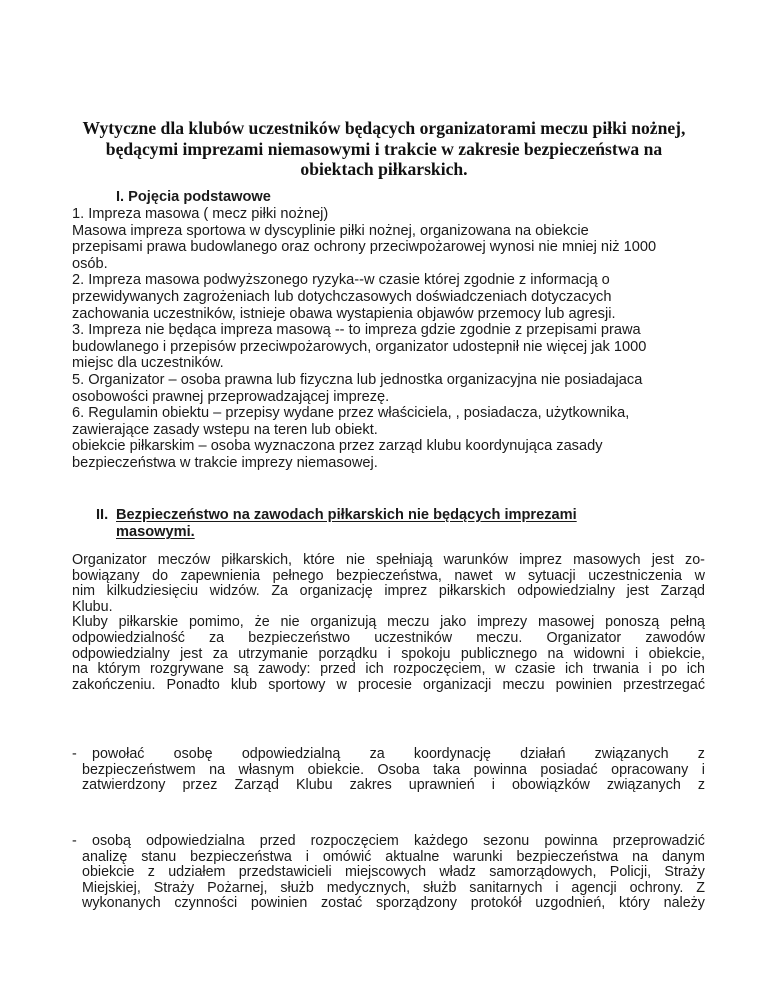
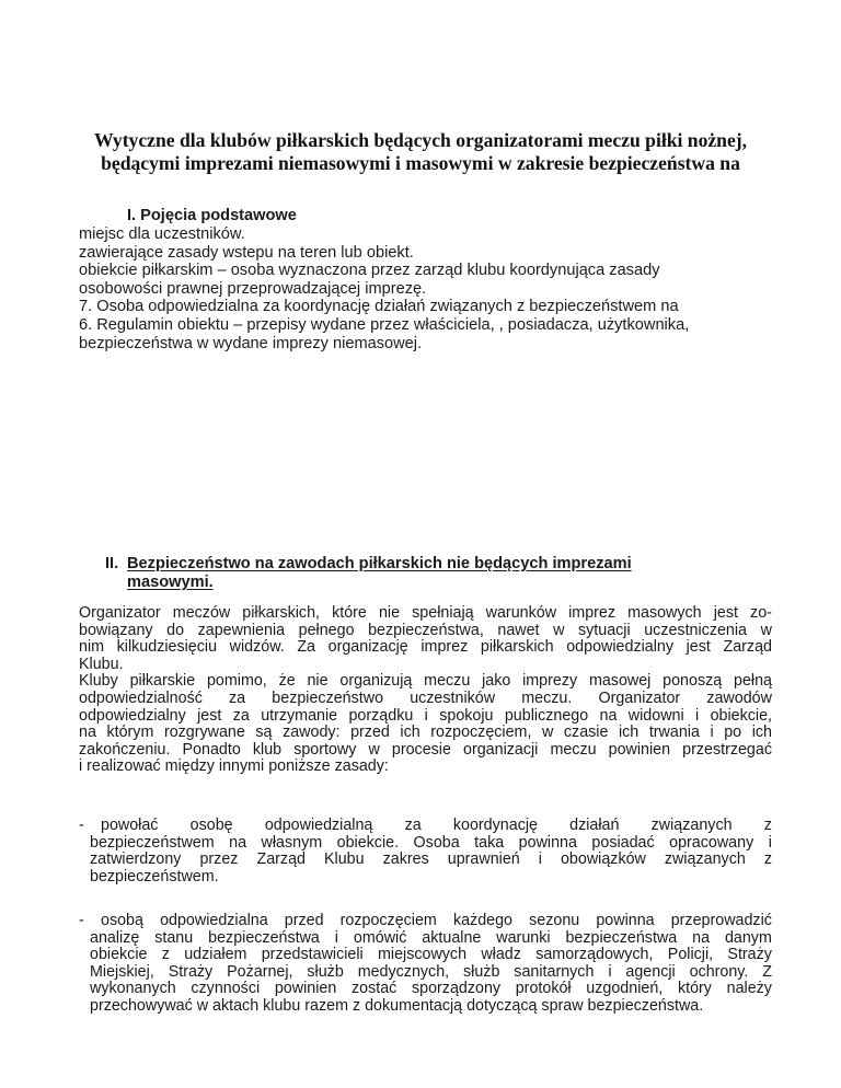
- Wytyczne dla klubów uczestników będących organizatorami meczu piłki nożnej,
+ Wytyczne dla klubów piłkarskich będących organizatorami meczu piłki nożnej,
- będącymi imprezami niemasowymi i trakcie w zakresie bezpieczeństwa na
+ będącymi imprezami niemasowymi i masowymi w zakresie bezpieczeństwa na
- obiektach piłkarskich.
  I. Pojęcia podstawowe
- 1. Impreza masowa ( mecz piłki nożnej)
- Masowa impreza sportowa w dyscyplinie piłki nożnej, organizowana na obiekcie
- przepisami prawa budowlanego oraz ochrony przeciwpożarowej wynosi nie mniej niż 1000
- osób.
- 2. Impreza masowa podwyższonego ryzyka--w czasie której zgodnie z informacją o
- przewidywanych zagrożeniach lub dotychczasowych doświadczeniach dotyczacych
- zachowania uczestników, istnieje obawa wystapienia objawów przemocy lub agresji.
- 3. Impreza nie będąca impreza masową -- to impreza gdzie zgodnie z przepisami prawa
- budowlanego i przepisów przeciwpożarowych, organizator udostepnił nie więcej jak 1000
  miejsc dla uczestników.
- 5. Organizator – osoba prawna lub fizyczna lub jednostka organizacyjna nie posiadajaca
- osobowości prawnej przeprowadzającej imprezę.
+ zawierające zasady wstepu na teren lub obiekt.
- 6. Regulamin obiektu – przepisy wydane przez właściciela, , posiadacza, użytkownika,
+ obiekcie piłkarskim – osoba wyznaczona przez zarząd klubu koordynująca zasady
- zawierające zasady wstepu na teren lub obiekt.
+ osobowości prawnej przeprowadzającej imprezę.
+ 7. Osoba odpowiedzialna za koordynację działań związanych z bezpieczeństwem na
- obiekcie piłkarskim – osoba wyznaczona przez zarząd klubu koordynująca zasady
+ 6. Regulamin obiektu – przepisy wydane przez właściciela, , posiadacza, użytkownika,
- bezpieczeństwa w trakcie imprezy niemasowej.
+ bezpieczeństwa w wydane imprezy niemasowej.
  II.
  Bezpieczeństwo na zawodach piłkarskich nie będących imprezami
  masowymi.
  Organizator
  meczów
  piłkarskich,
  które
  nie
  spełniają
  warunków
  imprez
  masowych
  jest
  zo-
  bowiązany
  do
  zapewnienia
  pełnego
  bezpieczeństwa,
  nawet
  w
  sytuacji
  uczestniczenia
  w
  nim
  kilkudziesięciu
  widzów.
  Za
  organizację
  imprez
  piłkarskich
  odpowiedzialny
  jest
  Zarząd
  Klubu.
  Kluby
  piłkarskie
  pomimo,
  że
  nie
  organizują
  meczu
  jako
  imprezy
  masowej
  ponoszą
  pełną
  odpowiedzialność
  za
  bezpieczeństwo
  uczestników
  meczu.
  Organizator
  zawodów
  odpowiedzialny
  jest
  za
  utrzymanie
  porządku
  i
  spokoju
  publicznego
  na
  widowni
  i
  obiekcie,
  na
  którym
  rozgrywane
  są
  zawody:
  przed
  ich
  rozpoczęciem,
  w
  czasie
  ich
  trwania
  i
  po
  ich
  zakończeniu.
  Ponadto
  klub
  sportowy
  w
  procesie
  organizacji
  meczu
  powinien
  przestrzegać
+ i realizować między innymi poniższe zasady:
  -
  powołać
  osobę
  odpowiedzialną
  za
  koordynację
  działań
  związanych
  z
  bezpieczeństwem
  na
  własnym
  obiekcie.
  Osoba
  taka
  powinna
  posiadać
  opracowany
  i
  zatwierdzony
  przez
  Zarząd
  Klubu
  zakres
  uprawnień
  i
  obowiązków
  związanych
  z
+ bezpieczeństwem.
  -
  osobą
  odpowiedzialna
  przed
  rozpoczęciem
  każdego
  sezonu
  powinna
  przeprowadzić
  analizę
  stanu
  bezpieczeństwa
  i
  omówić
  aktualne
  warunki
  bezpieczeństwa
  na
  danym
  obiekcie
  z
  udziałem
  przedstawicieli
  miejscowych
  władz
  samorządowych,
  Policji,
  Straży
  Miejskiej,
  Straży
  Pożarnej,
  służb
  medycznych,
  służb
  sanitarnych
  i
  agencji
  ochrony.
  Z
  wykonanych
  czynności
  powinien
  zostać
  sporządzony
  protokół
  uzgodnień,
  który
  należy
+ przechowywać w aktach klubu razem z dokumentacją dotyczącą spraw bezpieczeństwa.
